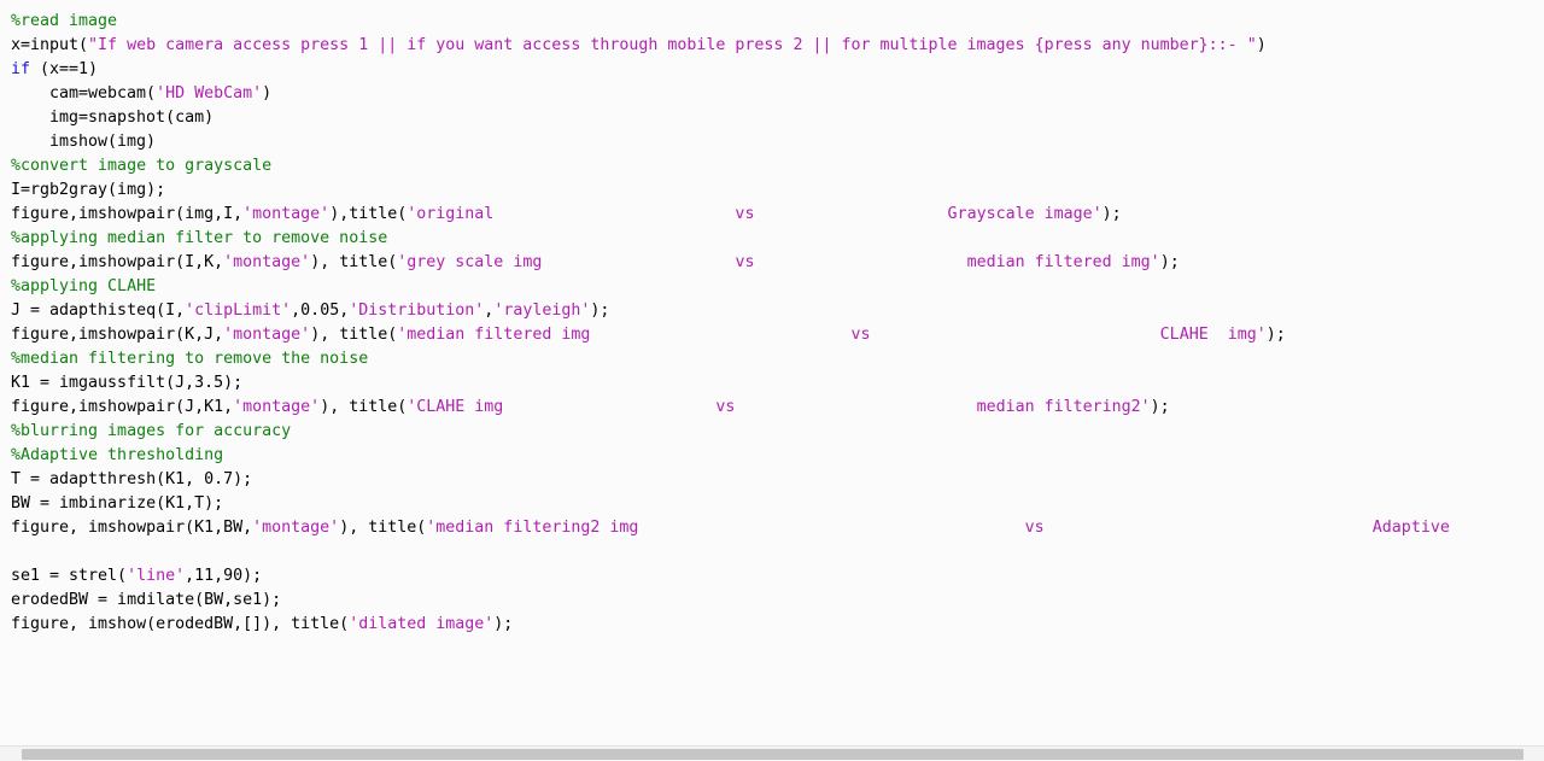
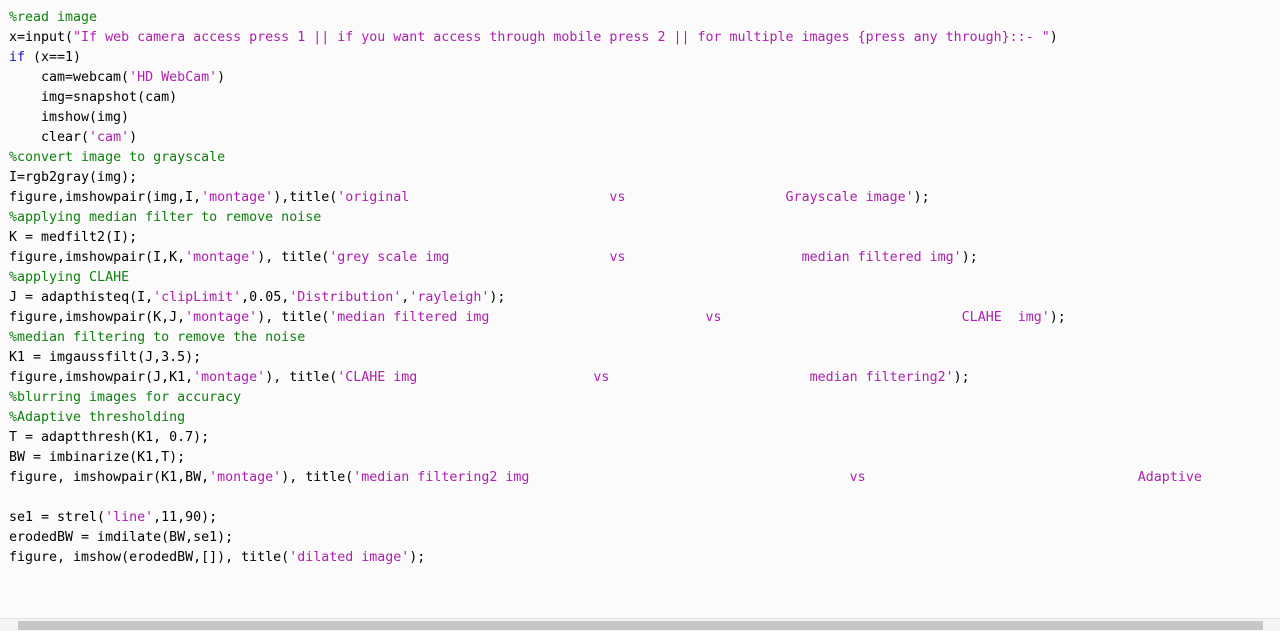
  %read image
- x=input("If web camera access press 1 || if you want access through mobile press 2 || for multiple images {press any number}::- ")
+ x=input("If web camera access press 1 || if you want access through mobile press 2 || for multiple images {press any through}::- ")
  if (x==1)
  cam=webcam('HD WebCam')
  img=snapshot(cam)
  imshow(img)
+ clear('cam')
  %convert image to grayscale
  I=rgb2gray(img);
  figure,imshowpair(img,I,'montage'),title('original vs Grayscale image');
  %applying median filter to remove noise
+ K = medfilt2(I);
  figure,imshowpair(I,K,'montage'), title('grey scale img vs median filtered img');
  %applying CLAHE
  J = adapthisteq(I,'clipLimit',0.05,'Distribution','rayleigh');
  figure,imshowpair(K,J,'montage'), title('median filtered img vs CLAHE img');
  %median filtering to remove the noise
  K1 = imgaussfilt(J,3.5);
  figure,imshowpair(J,K1,'montage'), title('CLAHE img vs median filtering2');
  %blurring images for accuracy
  %Adaptive thresholding
  T = adaptthresh(K1, 0.7);
  BW = imbinarize(K1,T);
  figure, imshowpair(K1,BW,'montage'), title('median filtering2 img vs Adaptive
  se1 = strel('line',11,90);
  erodedBW = imdilate(BW,se1);
  figure, imshow(erodedBW,[]), title('dilated image');
